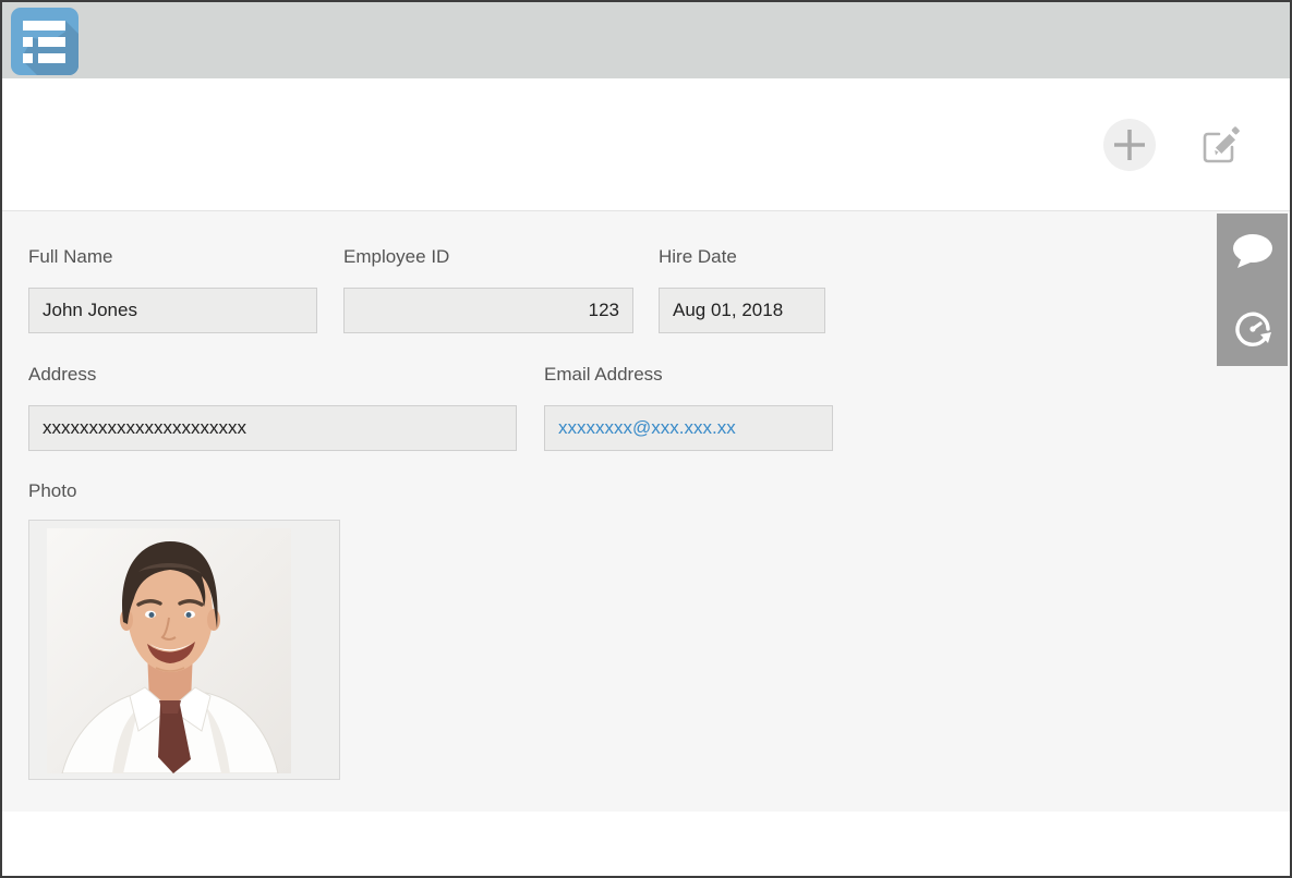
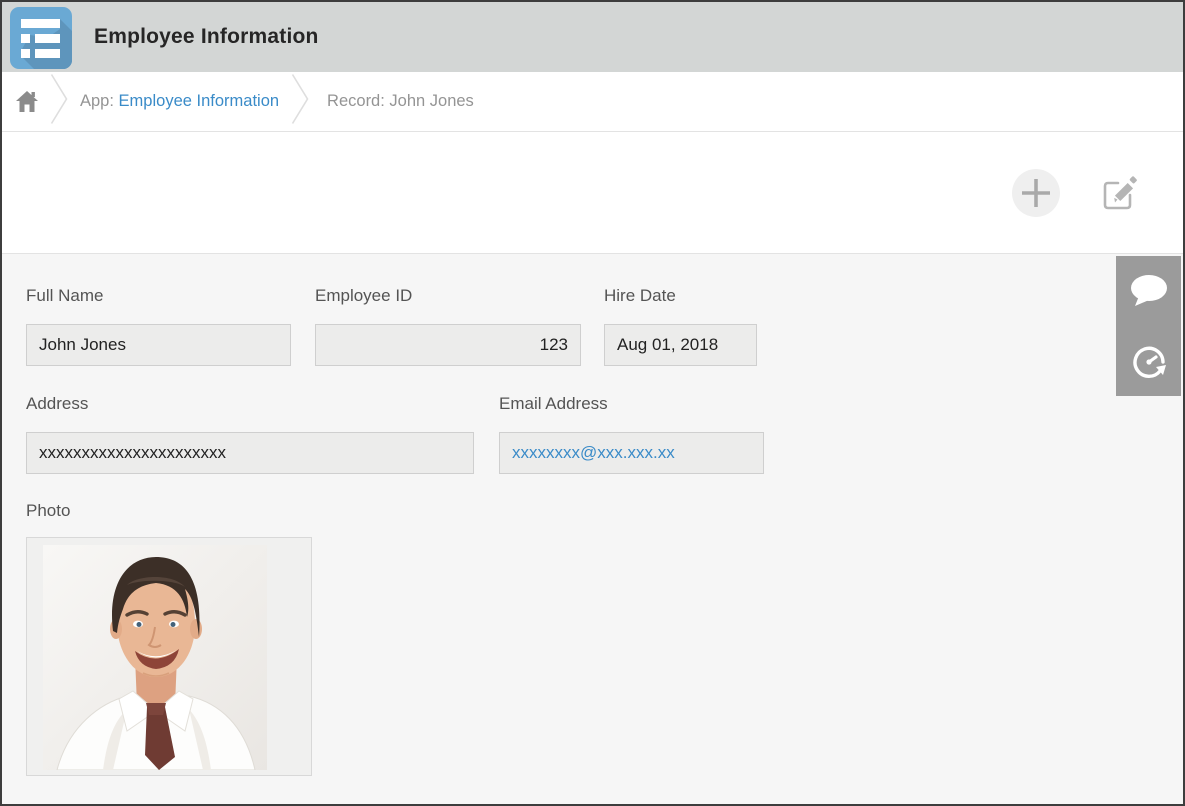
+ Employee Information
+ App: Employee Information
+ Record: John Jones
  Full Name
  Employee ID
  Hire Date
  John Jones
  123
  Aug 01, 2018
  Address
  Email Address
  xxxxxxxxxxxxxxxxxxxxxx
  xxxxxxxx@xxx.xxx.xx
  Photo
